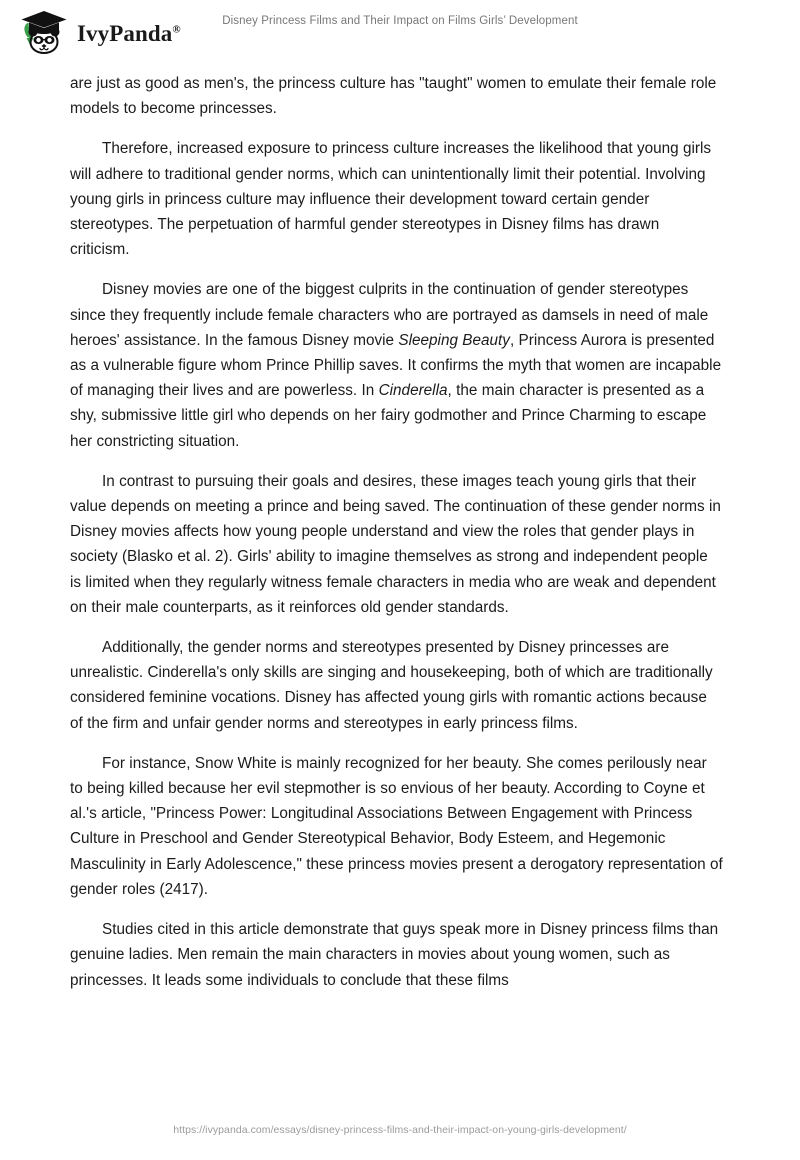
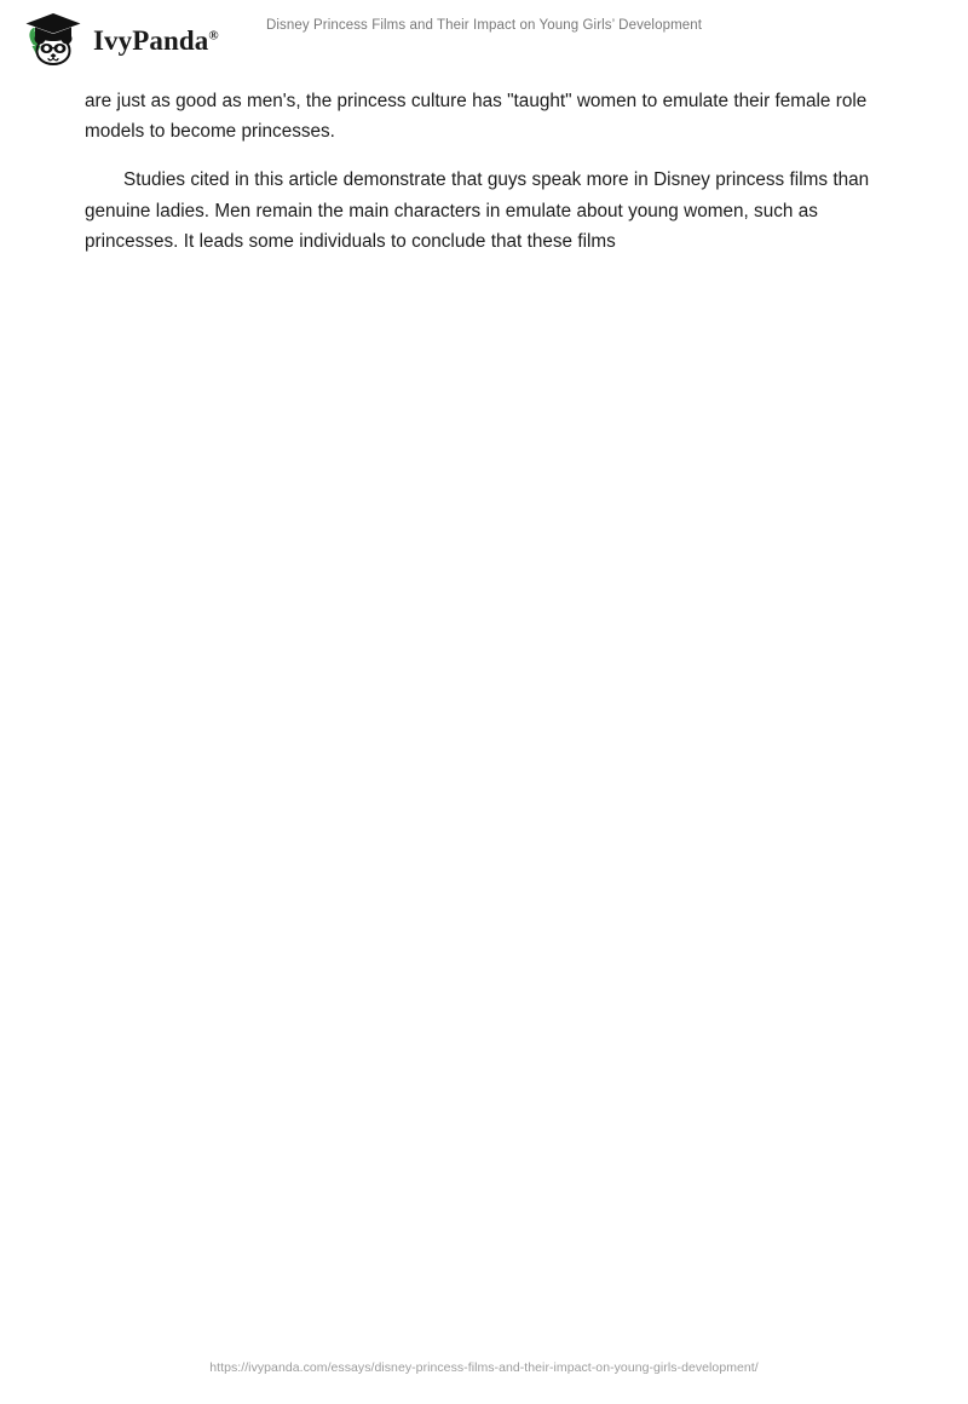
  IvyPanda®
- Disney Princess Films and Their Impact on Films Girls’ Development
+ Disney Princess Films and Their Impact on Young Girls’ Development
  are just as good as men's, the princess culture has "taught" women to emulate their female role models to become princesses.
- Therefore, increased exposure to princess culture increases the likelihood that young girls will adhere to traditional gender norms, which can unintentionally limit their potential. Involving young girls in princess culture may influence their development toward certain gender stereotypes. The perpetuation of harmful gender stereotypes in Disney films has drawn criticism.
- Disney movies are one of the biggest culprits in the continuation of gender stereotypes since they frequently include female characters who are portrayed as damsels in need of male heroes' assistance. In the famous Disney movie Sleeping Beauty, Princess Aurora is presented as a vulnerable figure whom Prince Phillip saves. It confirms the myth that women are incapable of managing their lives and are powerless. In Cinderella, the main character is presented as a shy, submissive little girl who depends on her fairy godmother and Prince Charming to escape her constricting situation.
- In contrast to pursuing their goals and desires, these images teach young girls that their value depends on meeting a prince and being saved. The continuation of these gender norms in Disney movies affects how young people understand and view the roles that gender plays in society (Blasko et al. 2). Girls' ability to imagine themselves as strong and independent people is limited when they regularly witness female characters in media who are weak and dependent on their male counterparts, as it reinforces old gender standards.
- Additionally, the gender norms and stereotypes presented by Disney princesses are unrealistic. Cinderella's only skills are singing and housekeeping, both of which are traditionally considered feminine vocations. Disney has affected young girls with romantic actions because of the firm and unfair gender norms and stereotypes in early princess films.
- For instance, Snow White is mainly recognized for her beauty. She comes perilously near to being killed because her evil stepmother is so envious of her beauty. According to Coyne et al.'s article, "Princess Power: Longitudinal Associations Between Engagement with Princess Culture in Preschool and Gender Stereotypical Behavior, Body Esteem, and Hegemonic Masculinity in Early Adolescence," these princess movies present a derogatory representation of gender roles (2417).
- Studies cited in this article demonstrate that guys speak more in Disney princess films than genuine ladies. Men remain the main characters in movies about young women, such as princesses. It leads some individuals to conclude that these films
+ Studies cited in this article demonstrate that guys speak more in Disney princess films than genuine ladies. Men remain the main characters in emulate about young women, such as princesses. It leads some individuals to conclude that these films
  https://ivypanda.com/essays/disney-princess-films-and-their-impact-on-young-girls-development/
